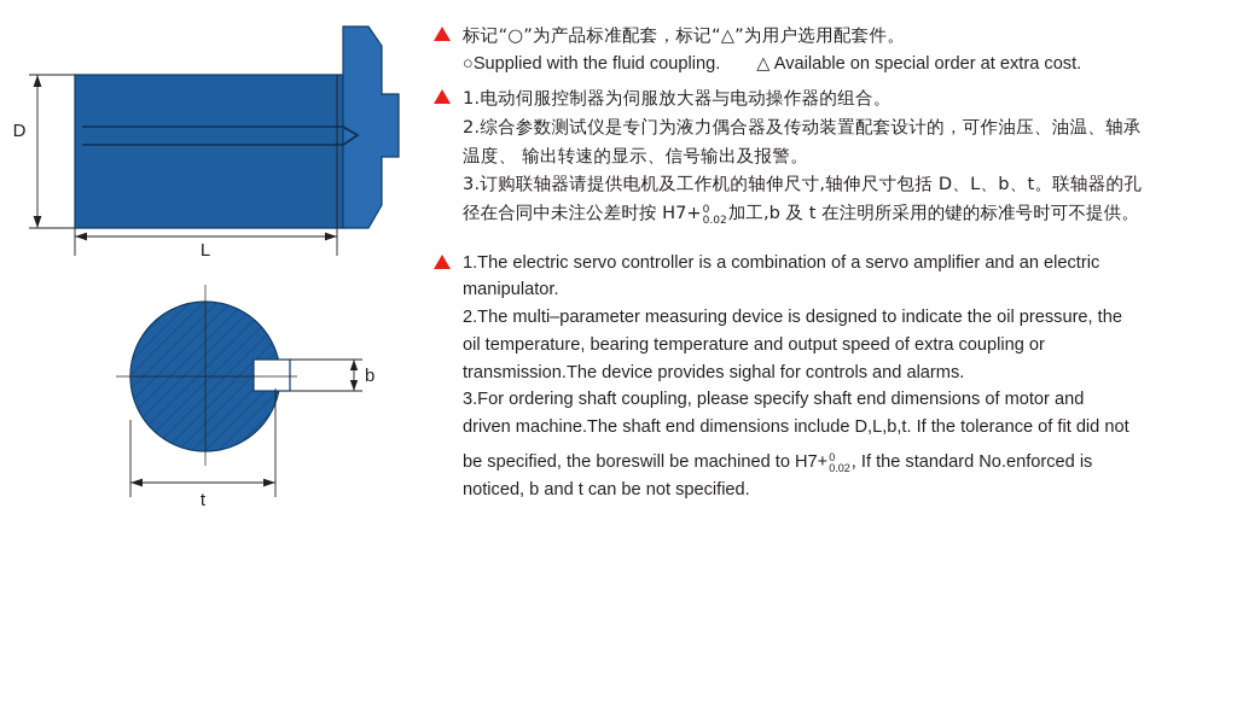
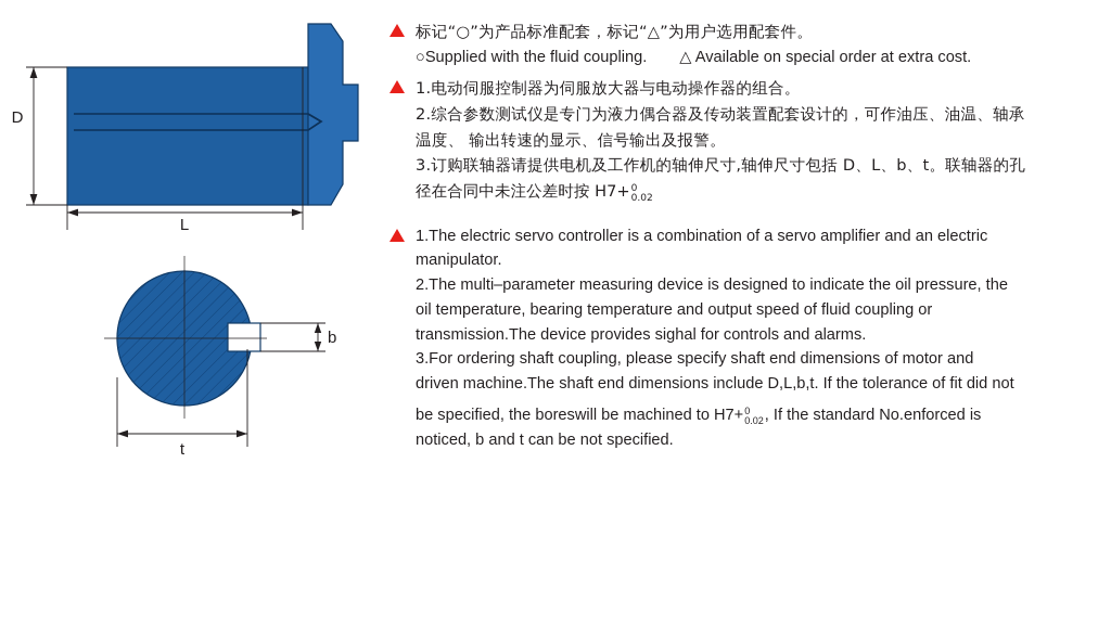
  D
  L
  b
  t
  标记“○”为产品标准配套，标记“△”为用户选用配套件。
  ○Supplied with the fluid coupling. △ Available on special order at extra cost.
  1.电动伺服控制器为伺服放大器与电动操作器的组合。
  2.综合参数测试仪是专门为液力偶合器及传动装置配套设计的，可作油压、油温、轴承
  温度、 输出转速的显示、信号输出及报警。
  3.订购联轴器请提供电机及工作机的轴伸尺寸,轴伸尺寸包括 D、L、b、t。联轴器的孔
  径在合同中未注公差时按 H7+
  0
  0.02
- 加工,b 及 t 在注明所采用的键的标准号时可不提供。
  1.The electric servo controller is a combination of a servo amplifier and an electric
  manipulator.
  2.The multi–parameter measuring device is designed to indicate the oil pressure, the
- oil temperature, bearing temperature and output speed of extra coupling or
+ oil temperature, bearing temperature and output speed of fluid coupling or
  transmission.The device provides sighal for controls and alarms.
  3.For ordering shaft coupling, please specify shaft end dimensions of motor and
  driven machine.The shaft end dimensions include D,L,b,t. If the tolerance of fit did not
  be specified, the boreswill be machined to H7+
  0
  0.02
  , If the standard No.enforced is
  noticed, b and t can be not specified.
